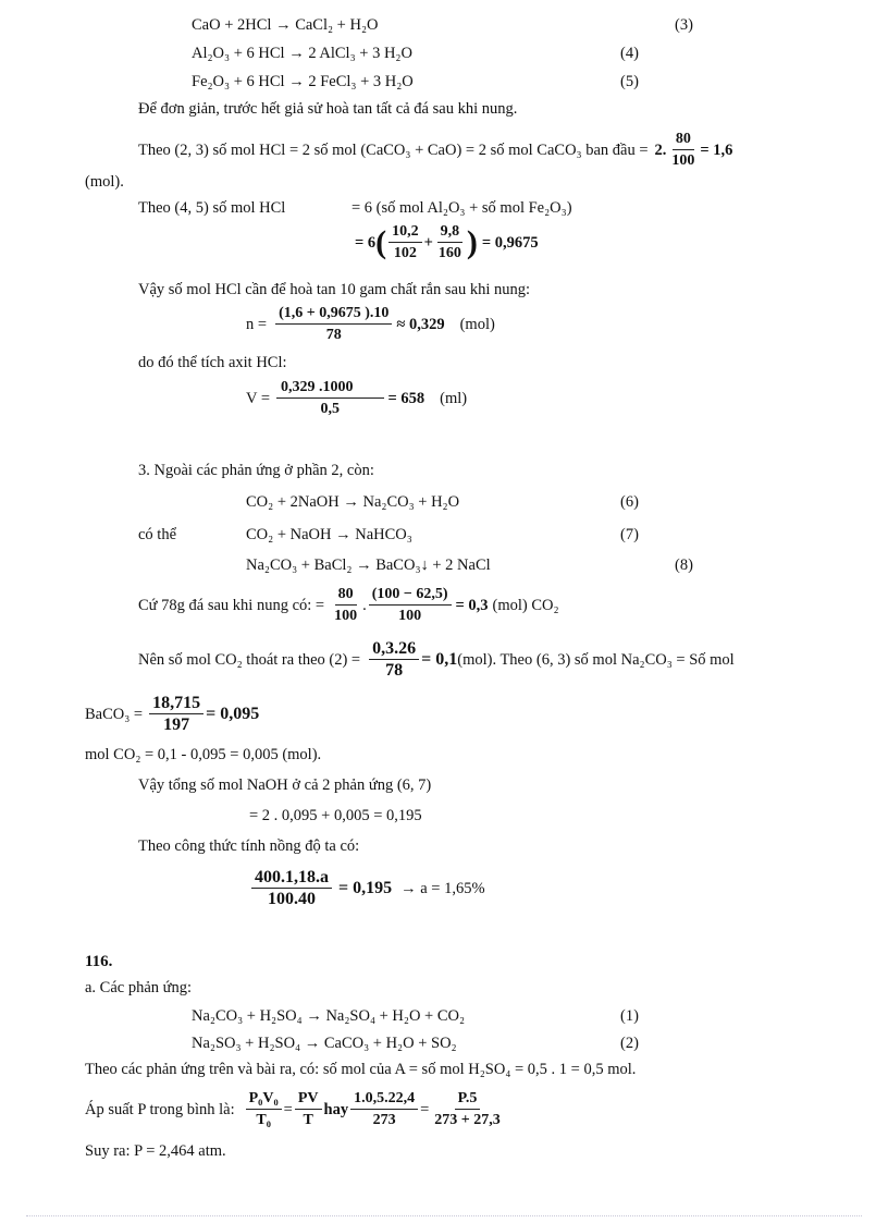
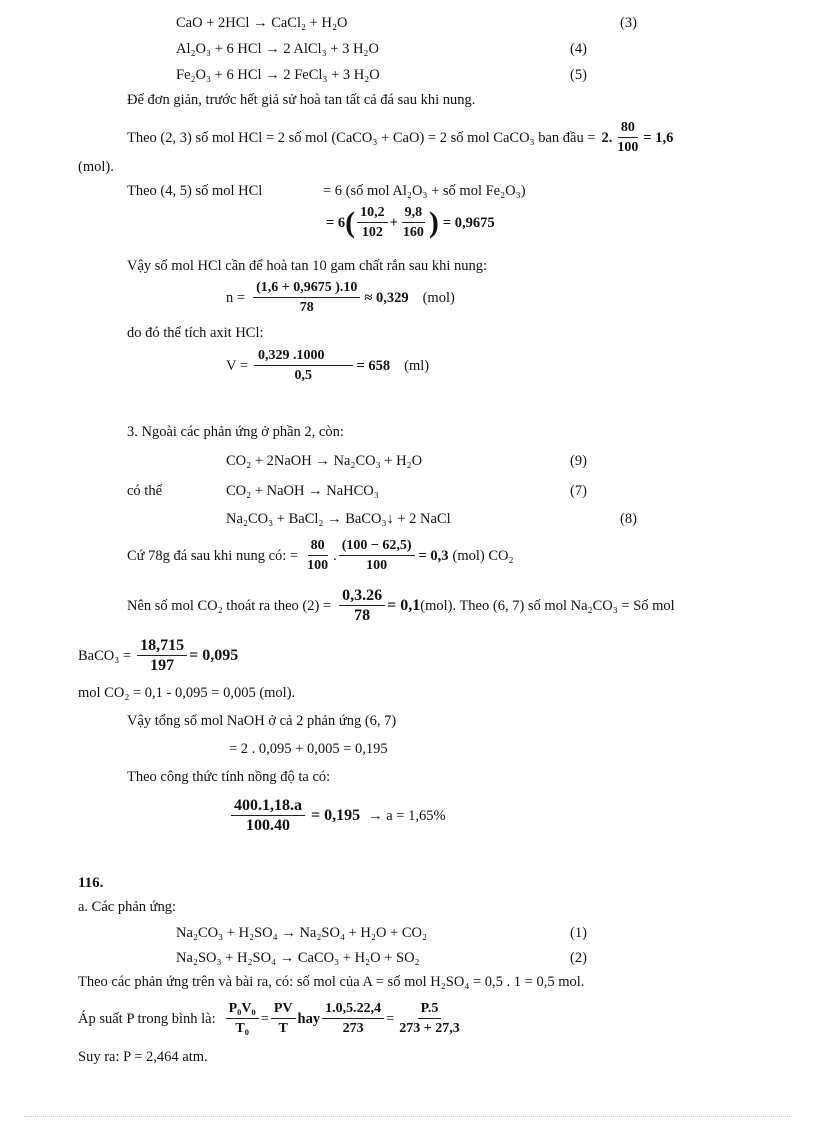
  CaO + 2HCl → CaCl₂ + H₂O
  (3)
  Al₂O₃ + 6 HCl → 2 AlCl₃ + 3 H₂O
  (4)
  Fe₂O₃ + 6 HCl → 2 FeCl₃ + 3 H₂O
  (5)
  Để đơn giản, trước hết giả sử hoà tan tất cả đá sau khi nung.
  Theo (2, 3) số mol HCl = 2 số mol (CaCO₃ + CaO) = 2 số mol CaCO₃ ban đầu =
  2.
  80
  100
  = 1,6
  (mol).
  Theo (4, 5) số mol HCl
  = 6 (số mol Al₂O₃ + số mol Fe₂O₃)
  = 6
  (
  10,2
  102
  +
  9,8
  160
  )
  = 0,9675
  Vậy số mol HCl cần để hoà tan 10 gam chất rắn sau khi nung:
  n =
  (1,6 + 0,9675 ).10
  78
  ≈ 0,329
  (mol)
  do đó thể tích axit HCl:
  V =
  0,329 .1000
  0,5
  = 658
  (ml)
  3. Ngoài các phản ứng ở phần 2, còn:
  CO₂ + 2NaOH → Na₂CO₃ + H₂O
- (6)
+ (9)
  có thể
  CO₂ + NaOH → NaHCO₃
  (7)
  Na₂CO₃ + BaCl₂ → BaCO₃↓ + 2 NaCl
  (8)
  Cứ 78g đá sau khi nung có: =
  80
  100
  .
  (100 − 62,5)
  100
  = 0,3
  (mol) CO₂
  Nên số mol CO₂ thoát ra theo (2) =
  0,3.26
  78
  = 0,1
- (mol). Theo (6, 3) số mol Na₂CO₃ = Số mol
+ (mol). Theo (6, 7) số mol Na₂CO₃ = Số mol
  BaCO₃ =
  18,715
  197
  = 0,095
  mol CO₂ = 0,1 - 0,095 = 0,005 (mol).
  Vậy tổng số mol NaOH ở cả 2 phản ứng (6, 7)
  = 2 . 0,095 + 0,005 = 0,195
  Theo công thức tính nồng độ ta có:
  400.1,18.a
  100.40
  = 0,195
  → a = 1,65%
  116.
  a. Các phản ứng:
  Na₂CO₃ + H₂SO₄ → Na₂SO₄ + H₂O + CO₂
  (1)
  Na₂SO₃ + H₂SO₄ → CaCO₃ + H₂O + SO₂
  (2)
  Theo các phản ứng trên và bài ra, có: số mol của A = số mol H₂SO₄ = 0,5 . 1 = 0,5 mol.
  Áp suất P trong bình là:
  P₀V₀
  T₀
  =
  PV
  T
  hay
  1.0,5.22,4
  273
  =
  P.5
  273 + 27,3
  Suy ra: P = 2,464 atm.
